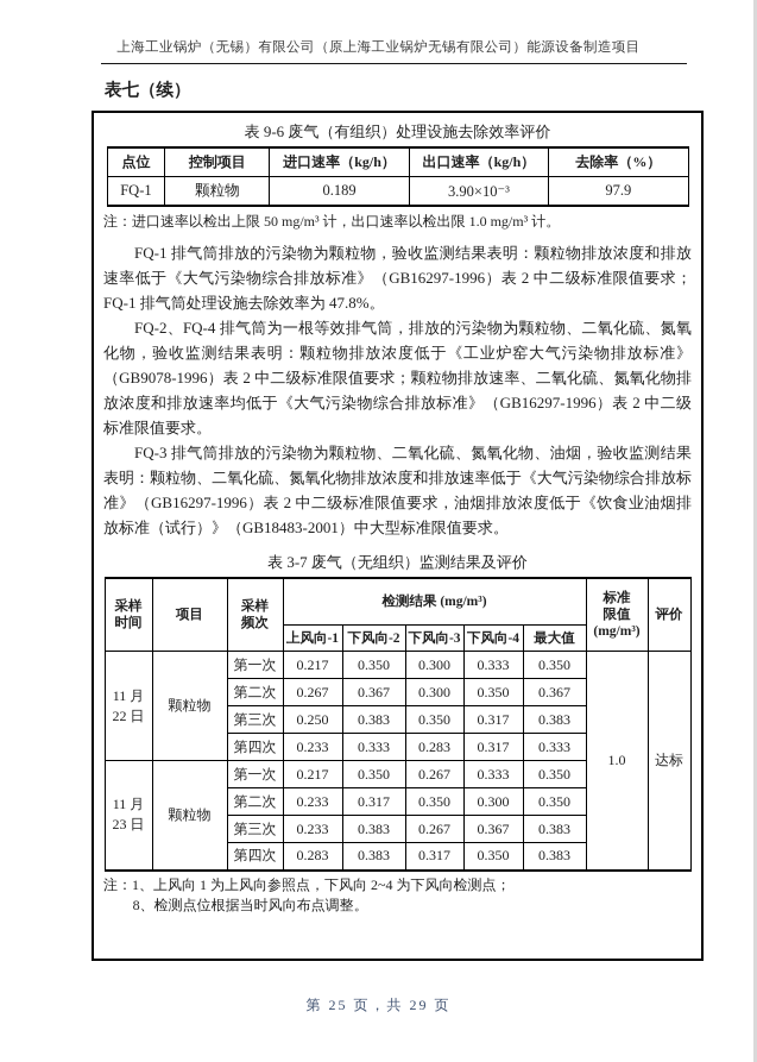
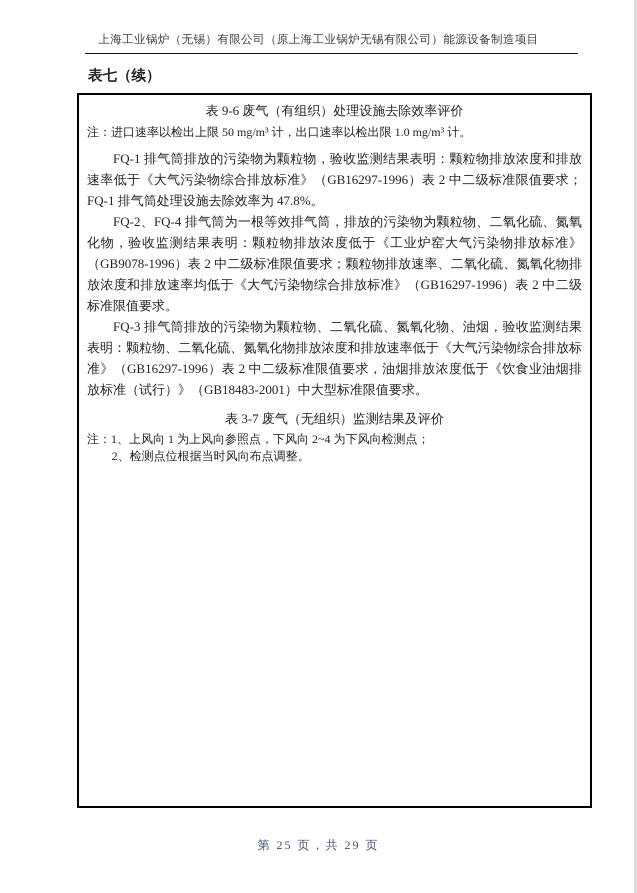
  上海工业锅炉（无锡）有限公司（原上海工业锅炉无锡有限公司）能源设备制造项目
  表七（续）
  表 9-6 废气（有组织）处理设施去除效率评价
- 点位	控制项目	进口速率（kg/h）	出口速率（kg/h）	去除率（%）
- FQ-1	颗粒物	0.189	3.90×10⁻³	97.9
  注：进口速率以检出上限 50 mg/m³ 计，出口速率以检出限 1.0 mg/m³ 计。
  FQ-1 排气筒排放的污染物为颗粒物，验收监测结果表明：颗粒物排放浓度和排放速率低于《大气污染物综合排放标准》（GB16297-1996）表 2 中二级标准限值要求；FQ-1 排气筒处理设施去除效率为 47.8%。
  FQ-2、FQ-4 排气筒为一根等效排气筒，排放的污染物为颗粒物、二氧化硫、氮氧化物，验收监测结果表明：颗粒物排放浓度低于《工业炉窑大气污染物排放标准》（GB9078-1996）表 2 中二级标准限值要求；颗粒物排放速率、二氧化硫、氮氧化物排放浓度和排放速率均低于《大气污染物综合排放标准》（GB16297-1996）表 2 中二级标准限值要求。
  FQ-3 排气筒排放的污染物为颗粒物、二氧化硫、氮氧化物、油烟，验收监测结果表明：颗粒物、二氧化硫、氮氧化物排放浓度和排放速率低于《大气污染物综合排放标准》（GB16297-1996）表 2 中二级标准限值要求，油烟排放浓度低于《饮食业油烟排放标准（试行）》（GB18483-2001）中大型标准限值要求。
  表 3-7 废气（无组织）监测结果及评价
- 采样 时间	项目	采样 频次	检测结果 (mg/m³)	标准 限值 (mg/m³)	评价
- 上风向-1	下风向-2	下风向-3	下风向-4	最大值
- 11 月 22 日	颗粒物	第一次	0.217	0.350	0.300	0.333	0.350	1.0	达标
- 第二次	0.267	0.367	0.300	0.350	0.367
- 第三次	0.250	0.383	0.350	0.317	0.383
- 第四次	0.233	0.333	0.283	0.317	0.333
- 11 月 23 日	颗粒物	第一次	0.217	0.350	0.267	0.333	0.350
- 第二次	0.233	0.317	0.350	0.300	0.350
- 第三次	0.233	0.383	0.267	0.367	0.383
- 第四次	0.283	0.383	0.317	0.350	0.383
  注：1、上风向 1 为上风向参照点，下风向 2~4 为下风向检测点；
- 8、检测点位根据当时风向布点调整。
+ 2、检测点位根据当时风向布点调整。
  第 25 页，共 29 页
